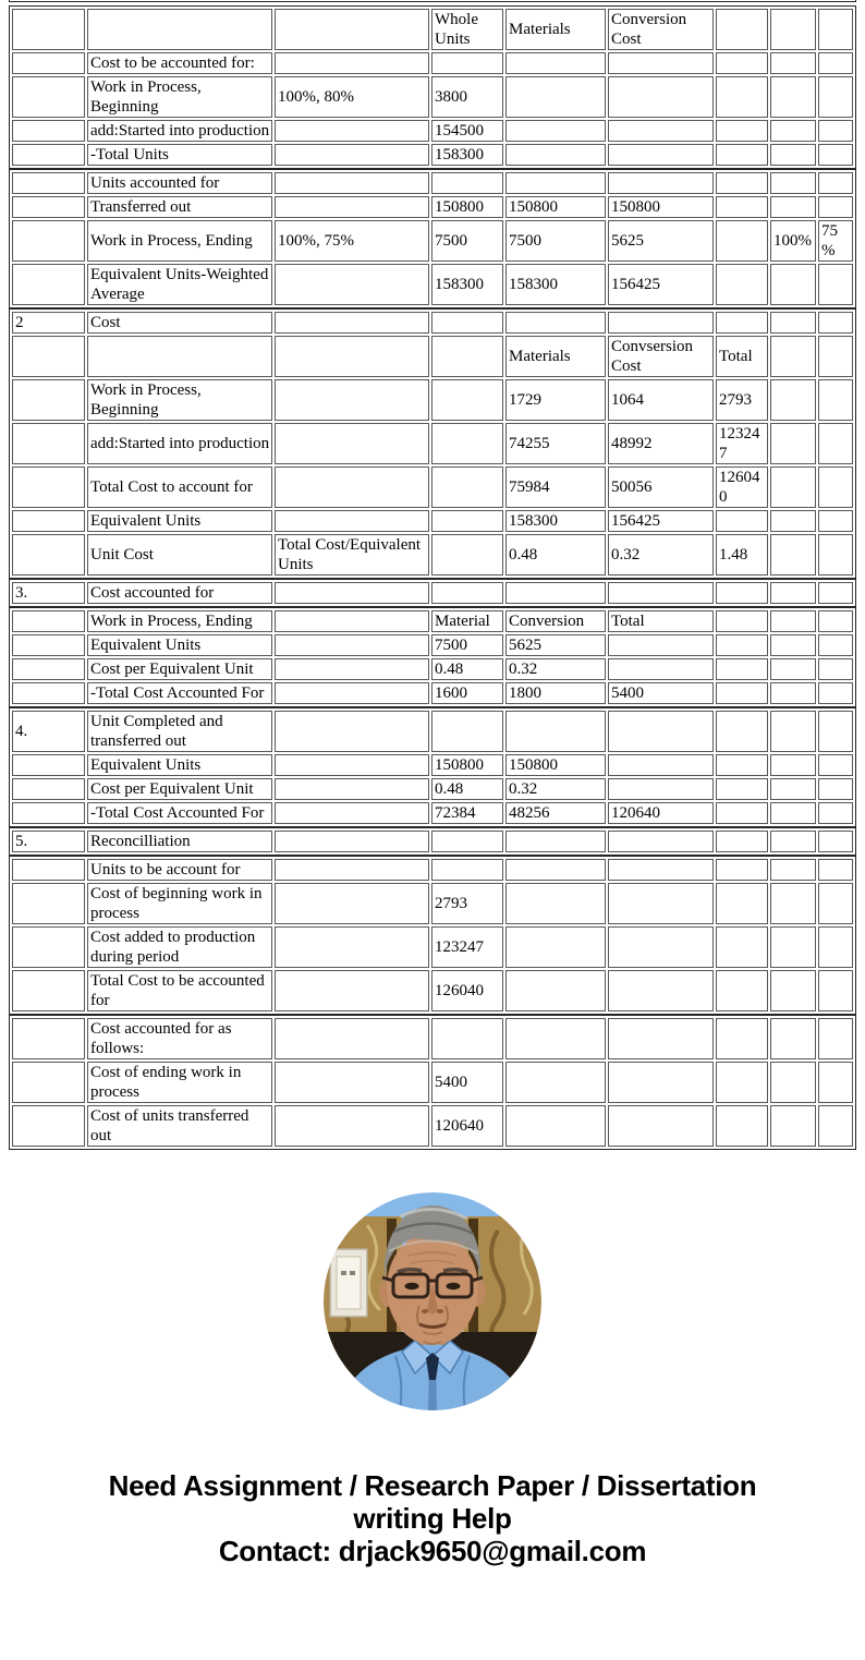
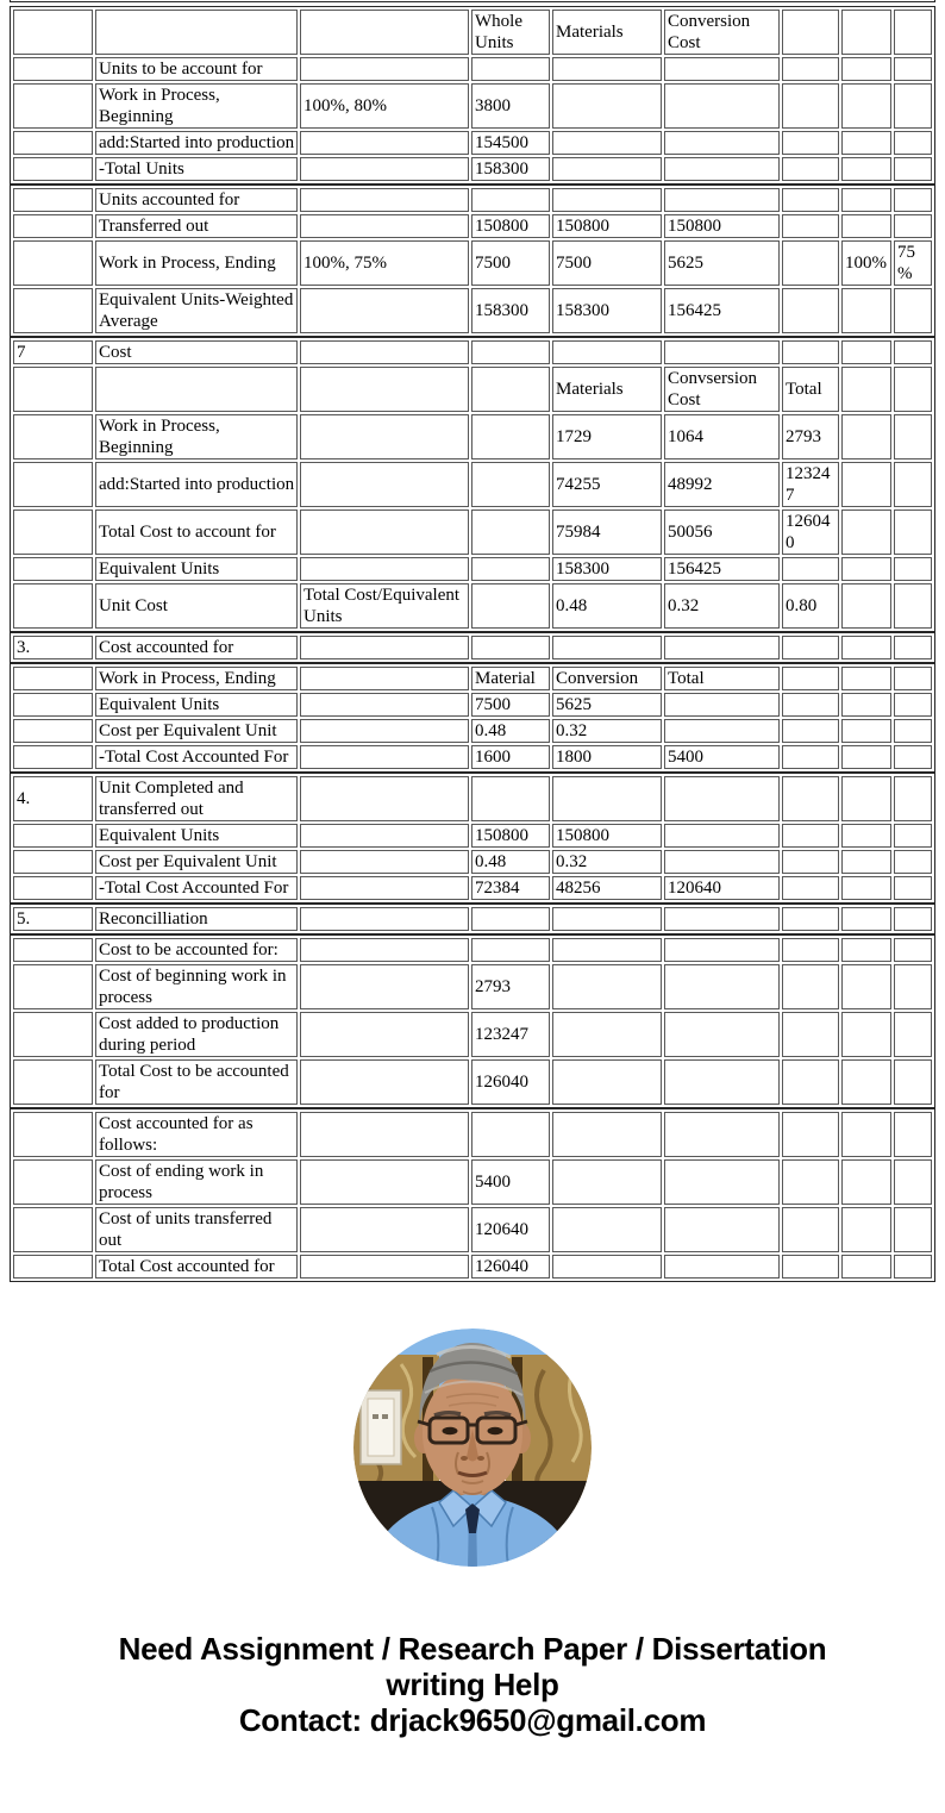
  			Whole Units	Materials	Conversion Cost
- 	Cost to be accounted for:
+ 	Units to be account for
  	Work in Process, Beginning	100%, 80%	3800
  	add:Started into production		154500
  	-Total Units		158300
  	Units accounted for
  	Transferred out		150800	150800	150800
  	Work in Process, Ending	100%, 75%	7500	7500	5625		100%	75%
  	Equivalent Units-Weighted Average		158300	158300	156425
- 2	Cost
+ 7	Cost
  				Materials	Convsersion Cost	Total
  	Work in Process, Beginning			1729	1064	2793
  	add:Started into production			74255	48992	123247
  	Total Cost to account for			75984	50056	126040
  	Equivalent Units			158300	156425
- 	Unit Cost	Total Cost/Equivalent Units		0.48	0.32	1.48
+ 	Unit Cost	Total Cost/Equivalent Units		0.48	0.32	0.80
  3.	Cost accounted for
  	Work in Process, Ending		Material	Conversion	Total
  	Equivalent Units		7500	5625
  	Cost per Equivalent Unit		0.48	0.32
  	-Total Cost Accounted For		1600	1800	5400
  4.	Unit Completed and transferred out
  	Equivalent Units		150800	150800
  	Cost per Equivalent Unit		0.48	0.32
  	-Total Cost Accounted For		72384	48256	120640
  5.	Reconcilliation
- 	Units to be account for
+ 	Cost to be accounted for:
  	Cost of beginning work in process		2793
  	Cost added to production during period		123247
  	Total Cost to be accounted for		126040
  	Cost accounted for as follows:
  	Cost of ending work in process		5400
  	Cost of units transferred out		120640
+ 	Total Cost accounted for		126040
  Need Assignment / Research Paper / Dissertation
  writing Help
  Contact: drjack9650@gmail.com
